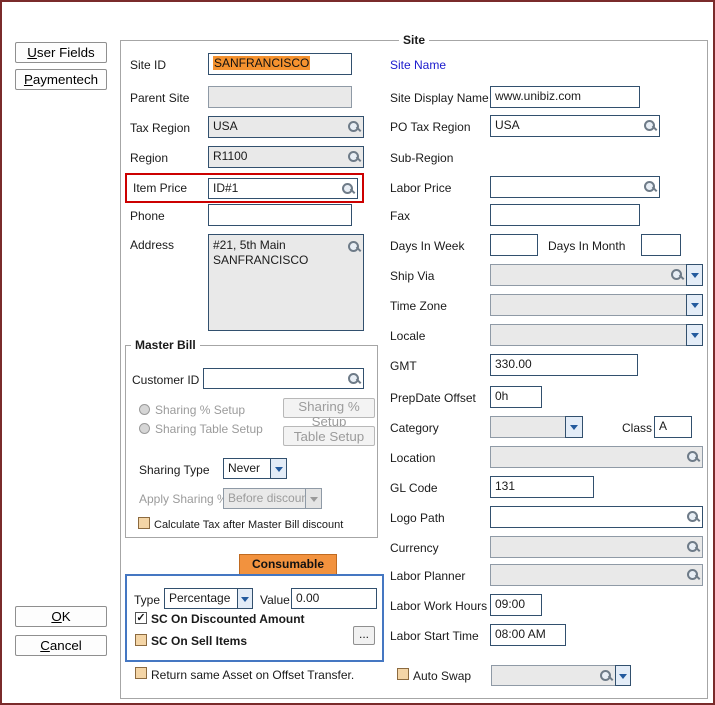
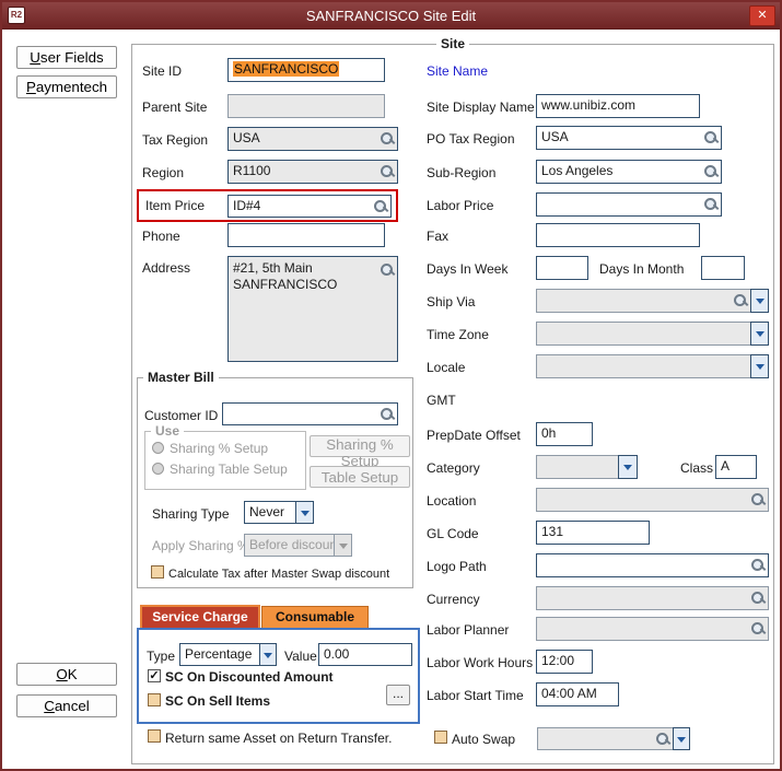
+ R2
+ SANFRANCISCO Site Edit
+ ✕
  User Fields
  Paymentech
  OK
  Cancel
  Site
  Site ID
  SANFRANCISCO
  Parent Site
  Tax Region
  USA
  Region
  R1100
  Item Price
- ID#1
+ ID#4
  Phone
  Address
  #21, 5th Main
  SANFRANCISCO
  Master Bill
  Customer ID
+ Use
  Sharing % Setup
  Sharing Table Setup
  Sharing % Setup
  Table Setup
  Sharing Type
  Never
  Apply Sharing
  Before discou
- Calculate Tax after Master Bill discount
+ Calculate Tax after Master Swap discount
+ Service Charge
  Consumable
  Type
  Percentage
  Value
  0.00
  ✓
  SC On Discounted Amount
  SC On Sell Items
  ...
- Return same Asset on Offset Transfer.
+ Return same Asset on Return Transfer.
  Site Name
  Site Display Name
  www.unibiz.com
  PO Tax Region
  USA
  Sub-Region
+ Los Angeles
  Labor Price
  Fax
  Days In Week
  Days In Month
  Ship Via
  Time Zone
  Locale
  GMT
- 330.00
  PrepDate Offset
  0h
  Category
  Class
  A
  Location
  GL Code
  131
  Logo Path
  Currency
  Labor Planner
  Labor Work Hours
- 09:00
+ 12:00
  Labor Start Time
- 08:00 AM
+ 04:00 AM
  Auto Swap
